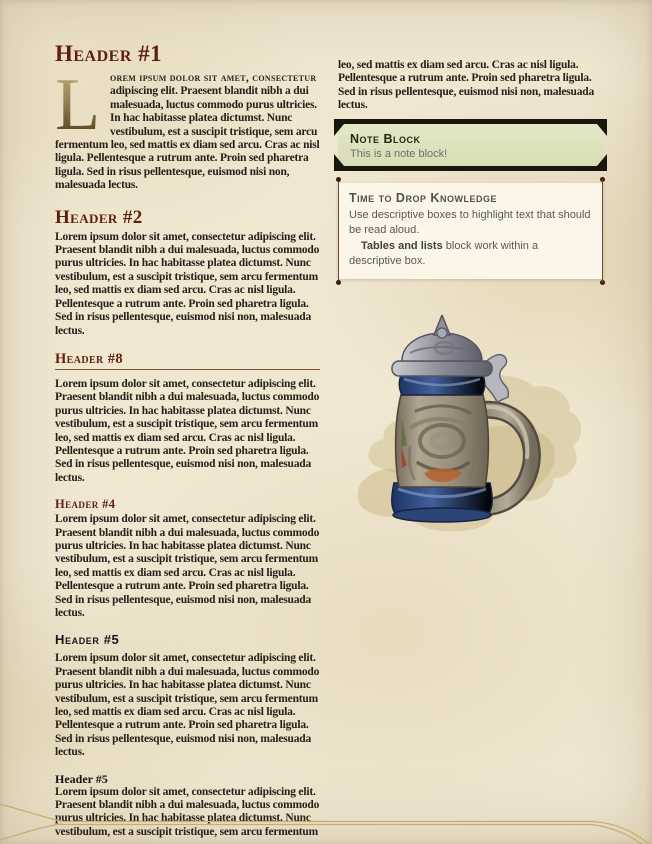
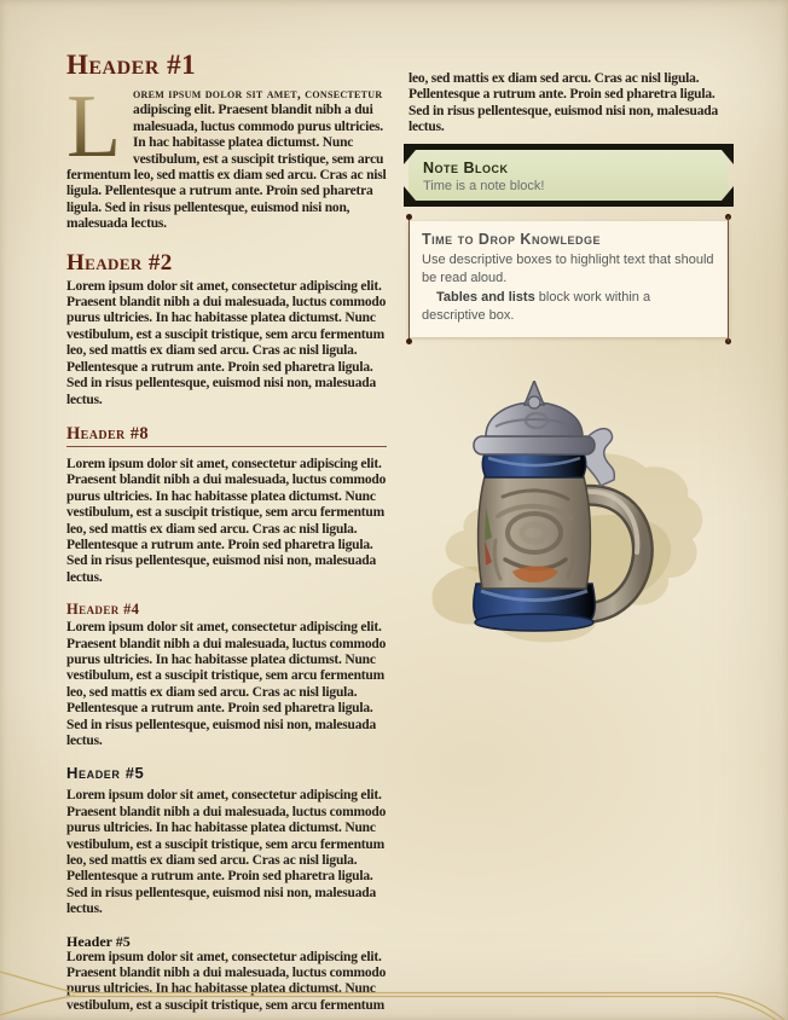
  Header #1
  L
  orem ipsum dolor sit amet, consectetur adipiscing elit. Praesent blandit nibh a dui malesuada, luctus commodo purus ultricies. In hac habitasse platea dictumst. Nunc vestibulum, est a suscipit tristique, sem arcu fermentum leo, sed mattis ex diam sed arcu. Cras ac nisl ligula. Pellentesque a rutrum ante. Proin sed pharetra ligula. Sed in risus pellentesque, euismod nisi non, malesuada lectus.
  Header #2
  Lorem ipsum dolor sit amet, consectetur adipiscing elit. Praesent blandit nibh a dui malesuada, luctus commodo purus ultricies. In hac habitasse platea dictumst. Nunc vestibulum, est a suscipit tristique, sem arcu fermentum leo, sed mattis ex diam sed arcu. Cras ac nisl ligula. Pellentesque a rutrum ante. Proin sed pharetra ligula. Sed in risus pellentesque, euismod nisi non, malesuada lectus.
  Header #8
  Lorem ipsum dolor sit amet, consectetur adipiscing elit. Praesent blandit nibh a dui malesuada, luctus commodo purus ultricies. In hac habitasse platea dictumst. Nunc vestibulum, est a suscipit tristique, sem arcu fermentum leo, sed mattis ex diam sed arcu. Cras ac nisl ligula. Pellentesque a rutrum ante. Proin sed pharetra ligula. Sed in risus pellentesque, euismod nisi non, malesuada lectus.
  Header #4
  Lorem ipsum dolor sit amet, consectetur adipiscing elit. Praesent blandit nibh a dui malesuada, luctus commodo purus ultricies. In hac habitasse platea dictumst. Nunc vestibulum, est a suscipit tristique, sem arcu fermentum leo, sed mattis ex diam sed arcu. Cras ac nisl ligula. Pellentesque a rutrum ante. Proin sed pharetra ligula. Sed in risus pellentesque, euismod nisi non, malesuada lectus.
  Header #5
  Lorem ipsum dolor sit amet, consectetur adipiscing elit. Praesent blandit nibh a dui malesuada, luctus commodo purus ultricies. In hac habitasse platea dictumst. Nunc vestibulum, est a suscipit tristique, sem arcu fermentum leo, sed mattis ex diam sed arcu. Cras ac nisl ligula. Pellentesque a rutrum ante. Proin sed pharetra ligula. Sed in risus pellentesque, euismod nisi non, malesuada lectus.
  Header #5
  Lorem ipsum dolor sit amet, consectetur adipiscing elit. Praesent blandit nibh a dui malesuada, luctus commodo purus ultricies. In hac habitasse platea dictumst. Nunc vestibulum, est a suscipit tristique, sem arcu fermentum
  leo, sed mattis ex diam sed arcu. Cras ac nisl ligula. Pellentesque a rutrum ante. Proin sed pharetra ligula. Sed in risus pellentesque, euismod nisi non, malesuada lectus.
  Note Block
- This is a note block!
+ Time is a note block!
  Time to Drop Knowledge
  Use descriptive boxes to highlight text that should be read aloud.
  Tables and lists block work within a descriptive box.
